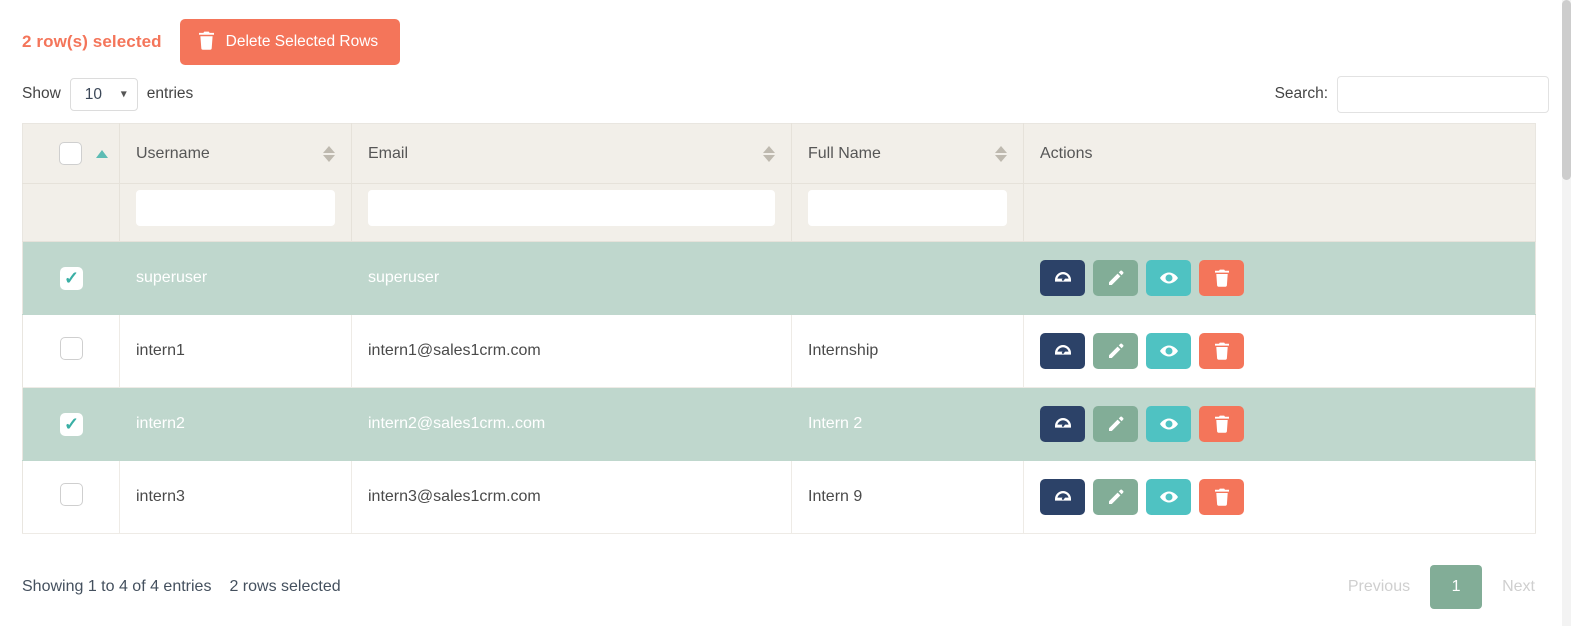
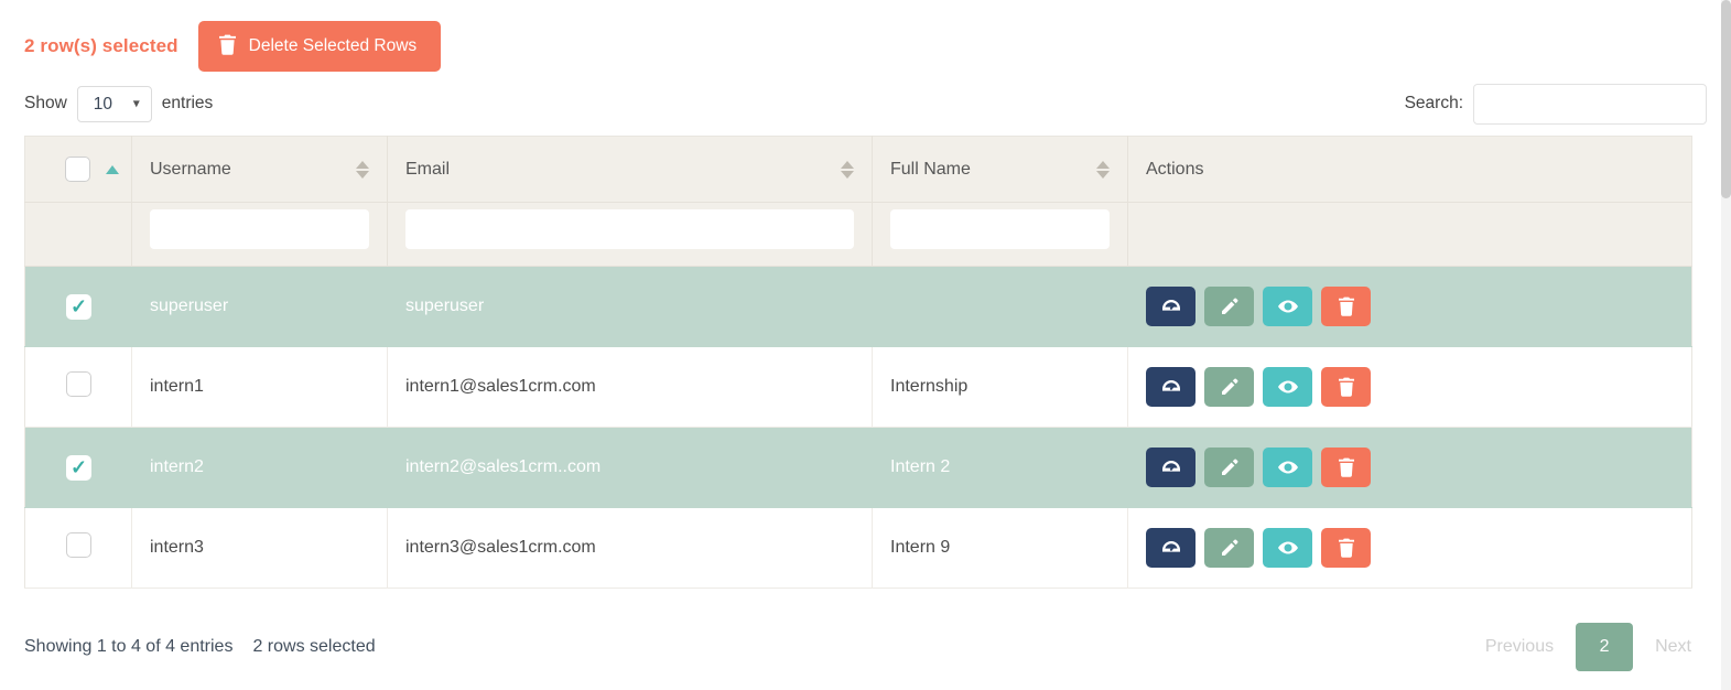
  2 row(s) selected
  Delete Selected Rows
  Show
  10
  ▾
  entries
  Search:
  	Username	Email	Full Name	Actions
  ✓	superuser	superuser
  	intern1	intern1@sales1crm.com	Internship
  ✓	intern2	intern2@sales1crm..com	Intern 2
  	intern3	intern3@sales1crm.com	Intern 9
  Showing 1 to 4 of 4 entries
  2 rows selected
  Previous
- 1
+ 2
  Next
